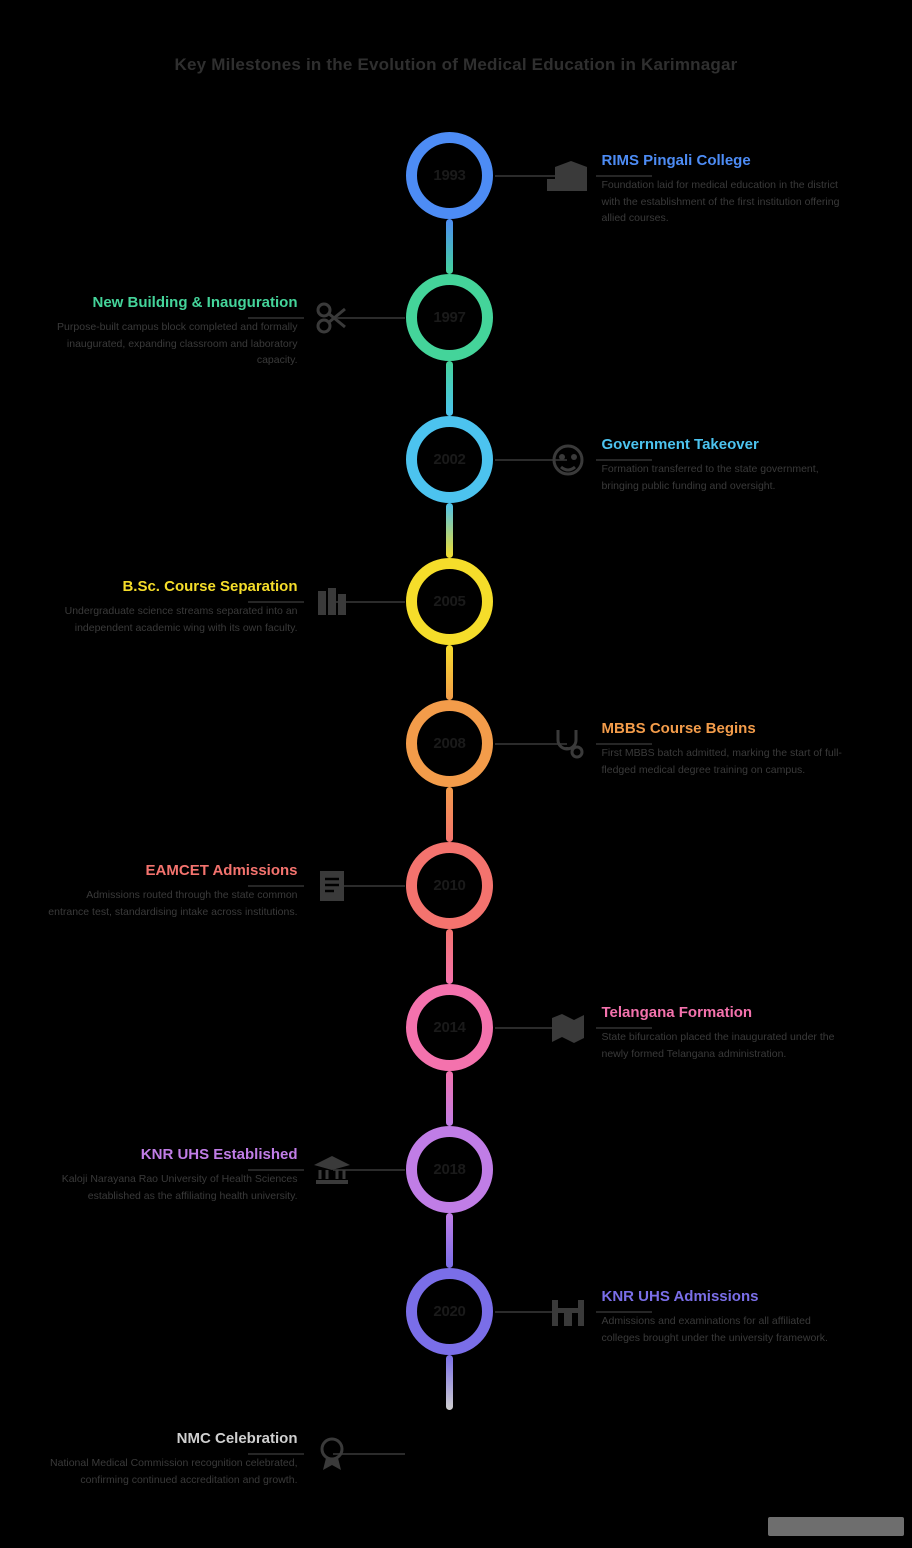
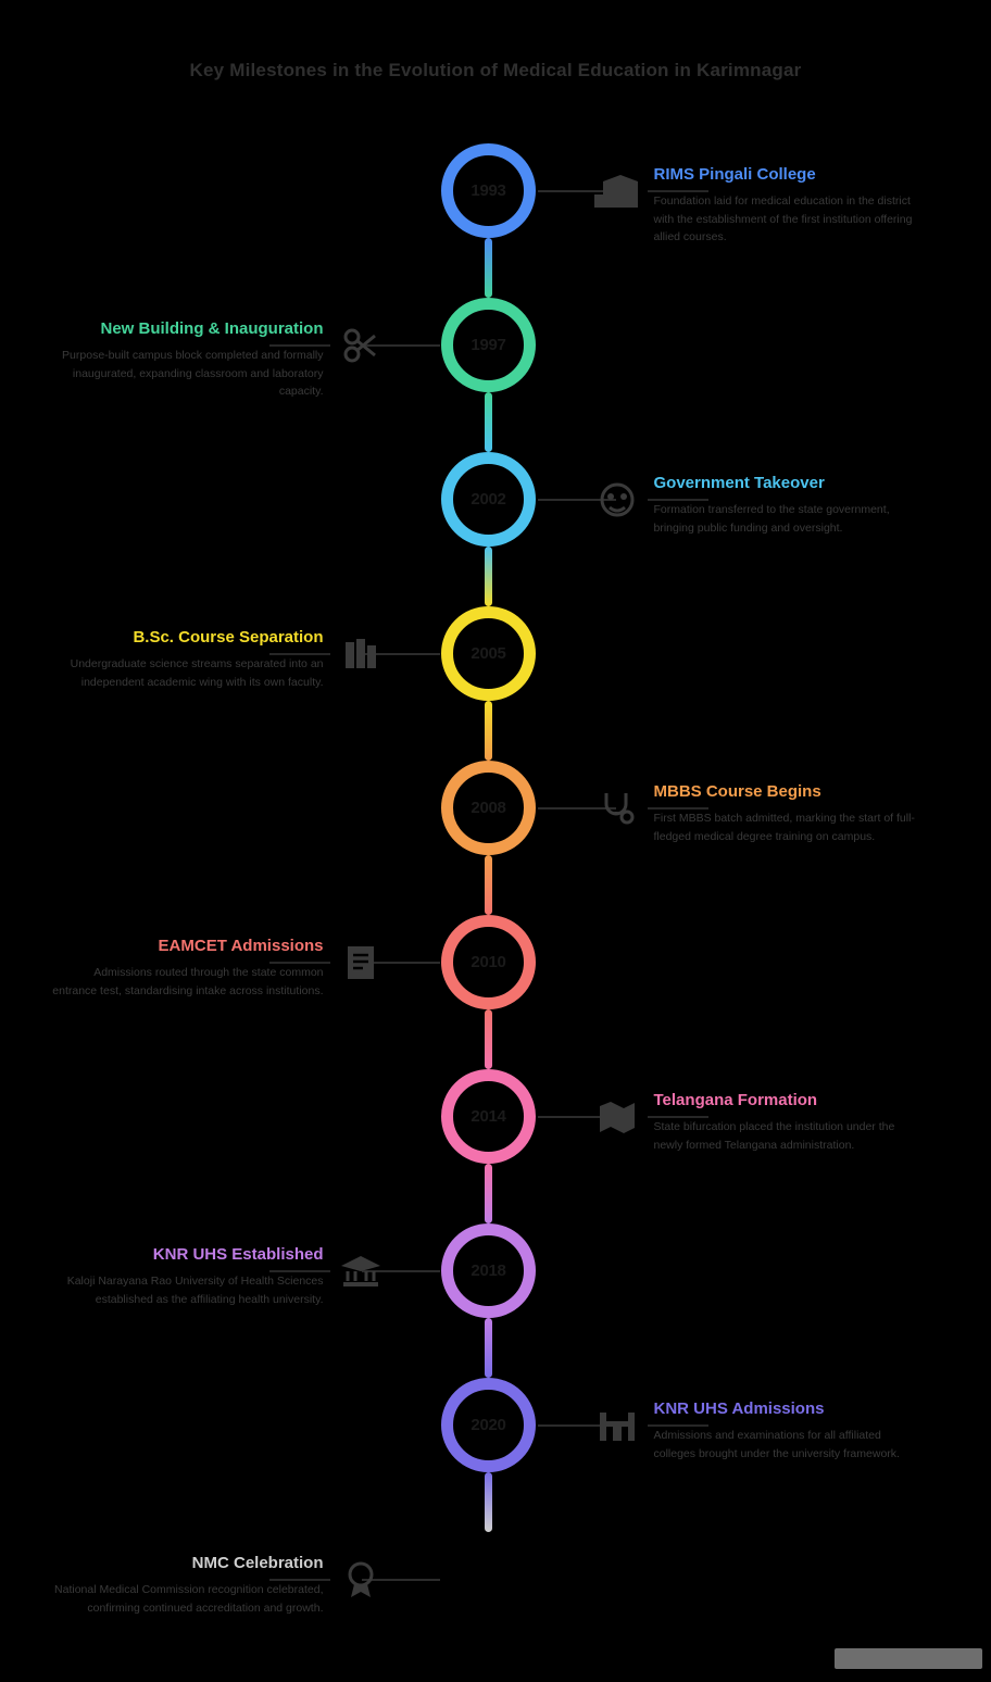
  Key Milestones in the Evolution of Medical Education in Karimnagar
  1993
  RIMS Pingali College
  Foundation laid for medical education in the district with the establishment of the first institution offering allied courses.
  1997
  New Building & Inauguration
  Purpose-built campus block completed and formally inaugurated, expanding classroom and laboratory capacity.
  2002
  Government Takeover
  Formation transferred to the state government, bringing public funding and oversight.
  2005
  B.Sc. Course Separation
  Undergraduate science streams separated into an independent academic wing with its own faculty.
  2008
  MBBS Course Begins
  First MBBS batch admitted, marking the start of full-fledged medical degree training on campus.
  2010
  EAMCET Admissions
  Admissions routed through the state common entrance test, standardising intake across institutions.
  2014
  Telangana Formation
- State bifurcation placed the inaugurated under the newly formed Telangana administration.
+ State bifurcation placed the institution under the newly formed Telangana administration.
  2018
  KNR UHS Established
  Kaloji Narayana Rao University of Health Sciences established as the affiliating health university.
  2020
  KNR UHS Admissions
  Admissions and examinations for all affiliated colleges brought under the university framework.
  NMC Celebration
  National Medical Commission recognition celebrated, confirming continued accreditation and growth.
